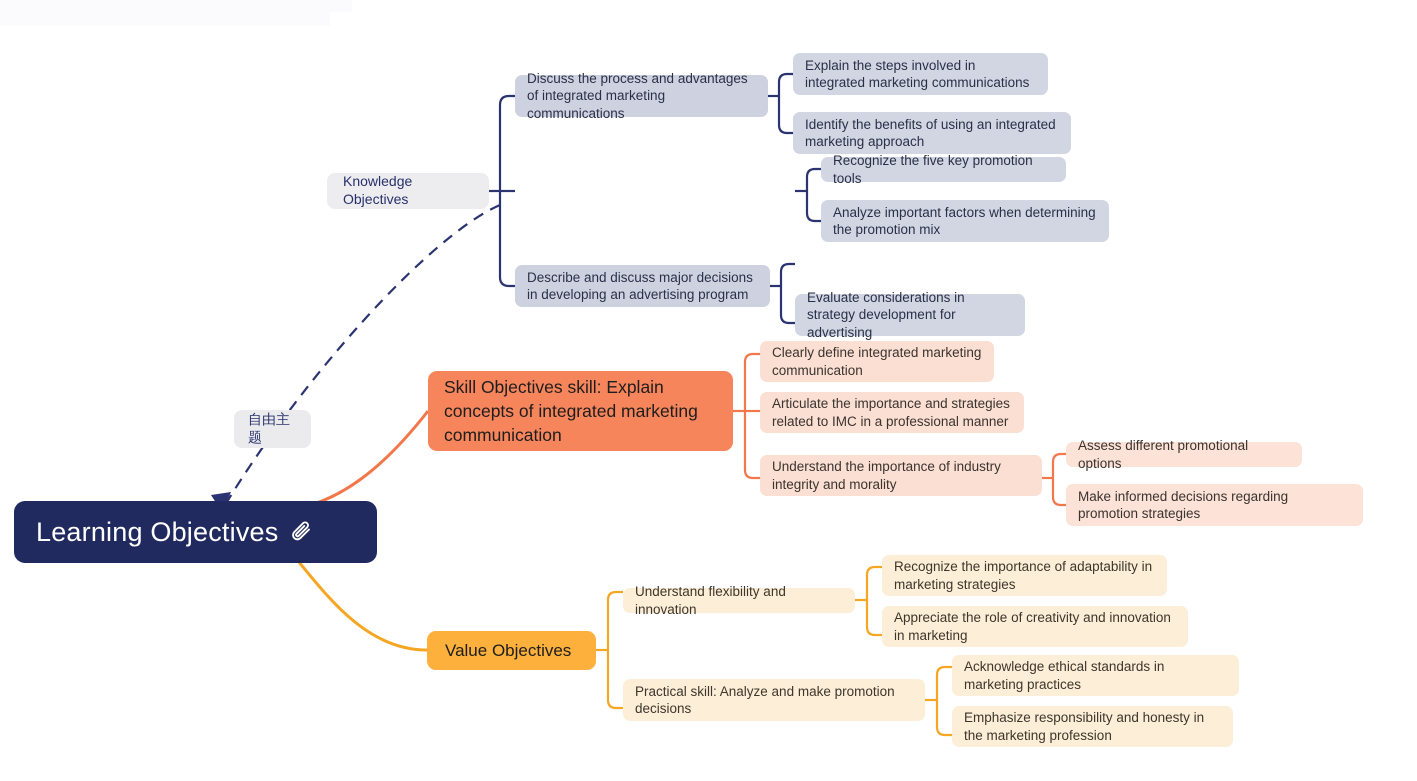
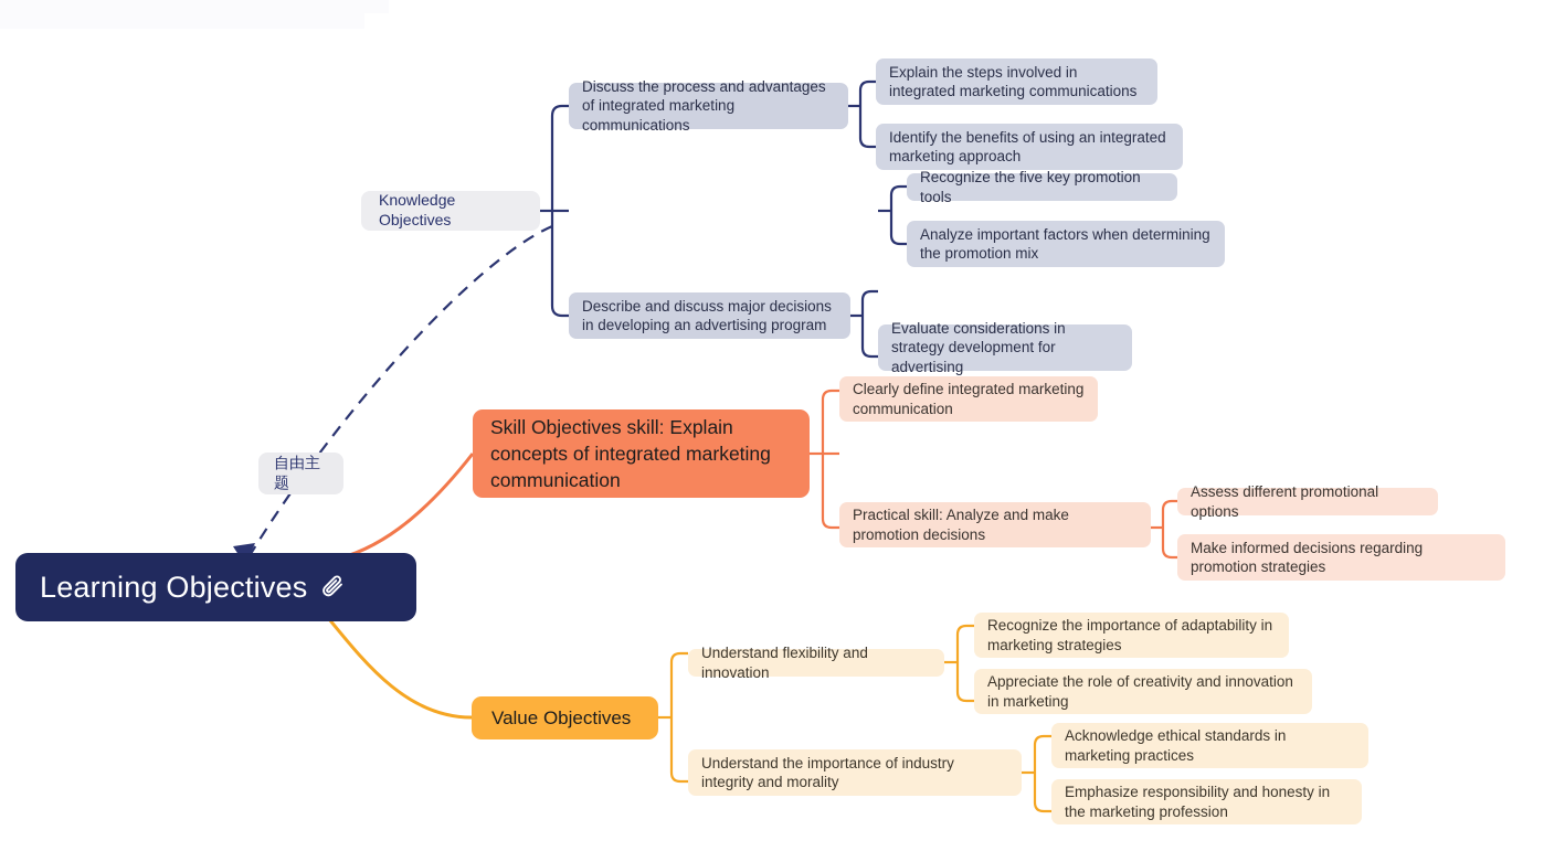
  Learning Objectives
  自由主题
  Knowledge Objectives
  Discuss the process and advantages of integrated marketing communications
  Explain the steps involved in integrated marketing communications
  Identify the benefits of using an integrated marketing approach
  Recognize the five key promotion tools
  Analyze important factors when determining the promotion mix
  Describe and discuss major decisions in developing an advertising program
  Evaluate considerations in strategy development for advertising
  Skill Objectives skill: Explain concepts of integrated marketing communication
  Clearly define integrated marketing communication
- Articulate the importance and strategies related to IMC in a professional manner
- Understand the importance of industry integrity and morality
+ Practical skill: Analyze and make promotion decisions
  Assess different promotional options
  Make informed decisions regarding promotion strategies
  Value Objectives
  Understand flexibility and innovation
  Recognize the importance of adaptability in marketing strategies
  Appreciate the role of creativity and innovation in marketing
- Practical skill: Analyze and make promotion decisions
+ Understand the importance of industry integrity and morality
  Acknowledge ethical standards in marketing practices
  Emphasize responsibility and honesty in the marketing profession
